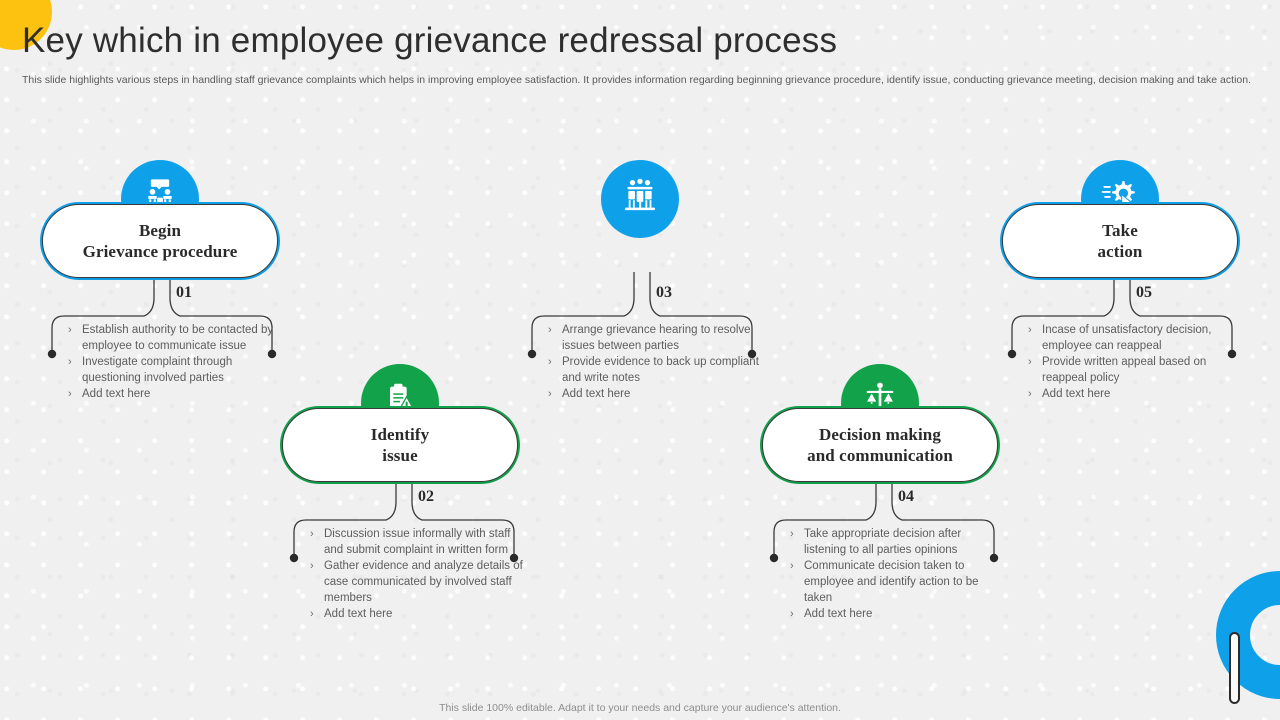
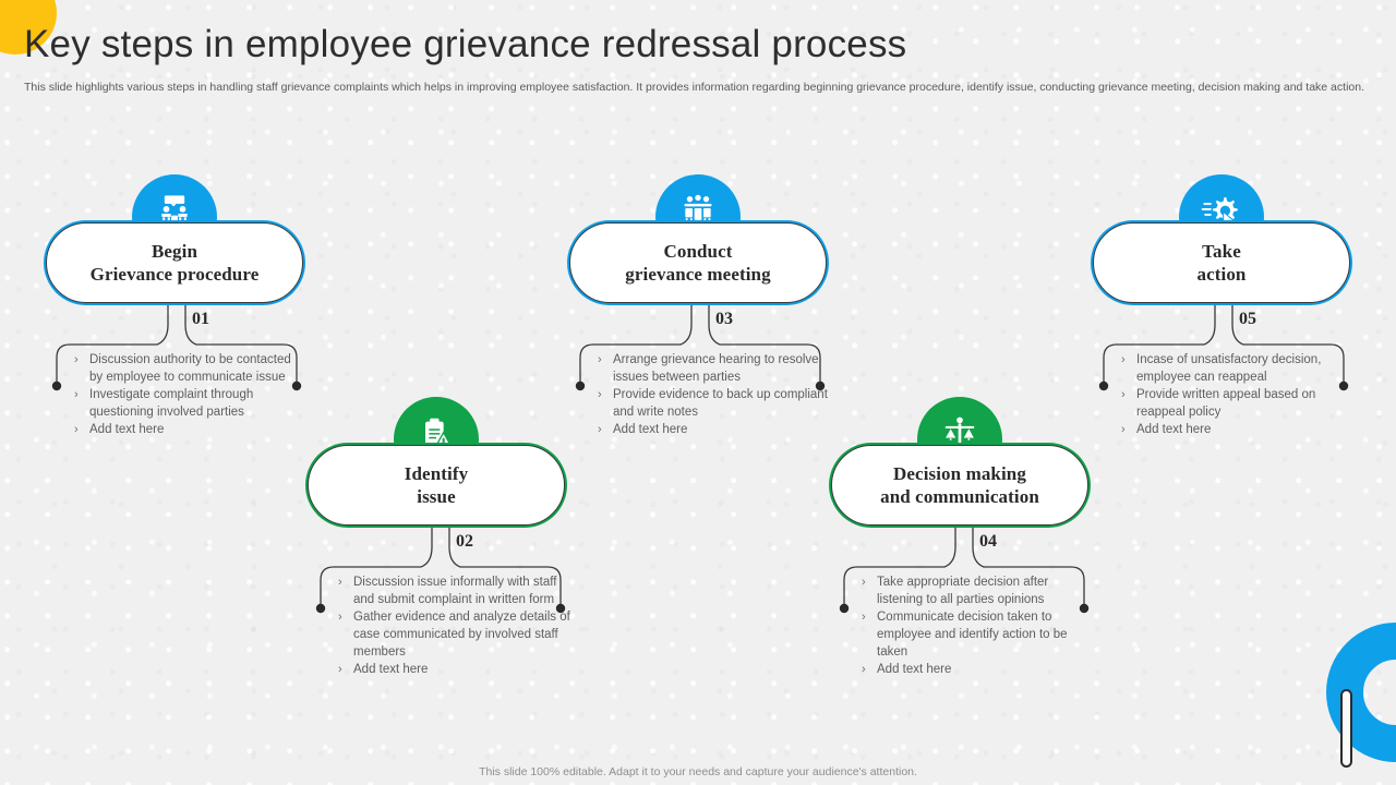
- Key which in employee grievance redressal process
+ Key steps in employee grievance redressal process
  This slide highlights various steps in handling staff grievance complaints which helps in improving employee satisfaction. It provides information regarding beginning grievance procedure, identify issue, conducting grievance meeting, decision making and take action.
  01
  Begin
  Grievance procedure
  ›
- Establish authority to be contacted by employee to communicate issue
+ Discussion authority to be contacted by employee to communicate issue
  ›
  Investigate complaint through questioning involved parties
  ›
  Add text here
  02
  Identify
  issue
  ›
  Discussion issue informally with staff and submit complaint in written form
  ›
  Gather evidence and analyze details of case communicated by involved staff members
  ›
  Add text here
  03
+ Conduct
+ grievance meeting
  ›
  Arrange grievance hearing to resolve issues between parties
  ›
  Provide evidence to back up compliant and write notes
  ›
  Add text here
  04
  Decision making
  and communication
  ›
  Take appropriate decision after listening to all parties opinions
  ›
  Communicate decision taken to employee and identify action to be taken
  ›
  Add text here
  05
  Take
  action
  ›
  Incase of unsatisfactory decision, employee can reappeal
  ›
  Provide written appeal based on reappeal policy
  ›
  Add text here
  This slide 100% editable. Adapt it to your needs and capture your audience's attention.
